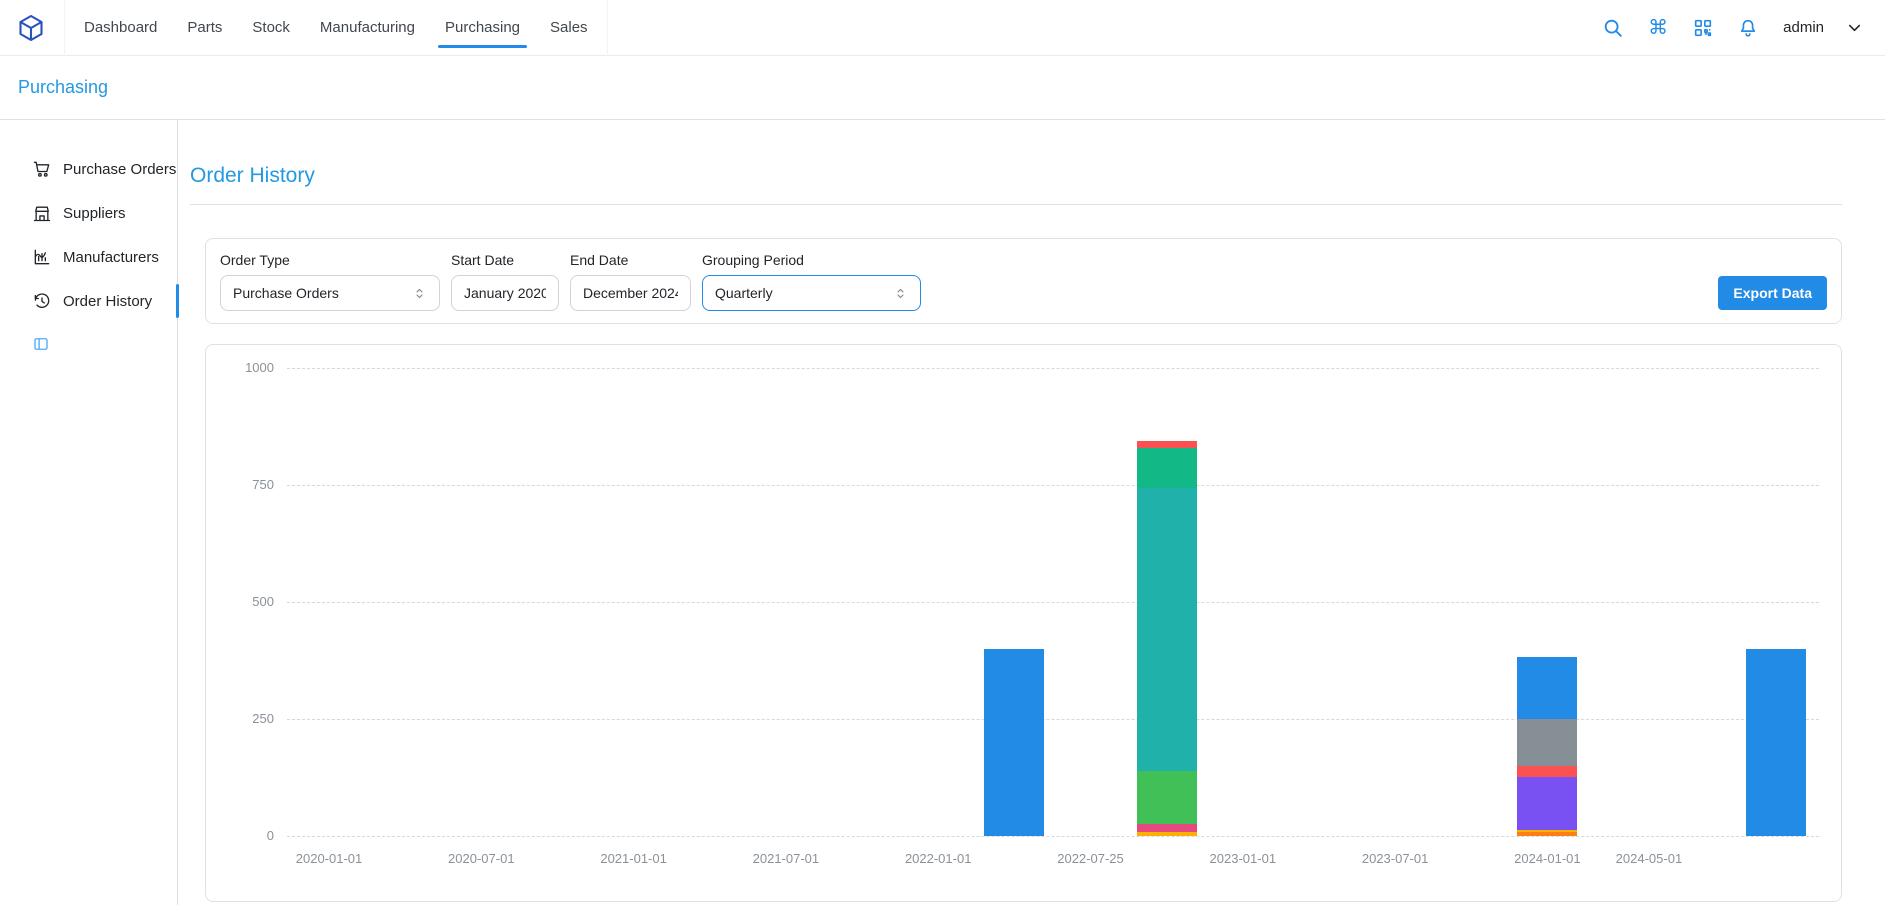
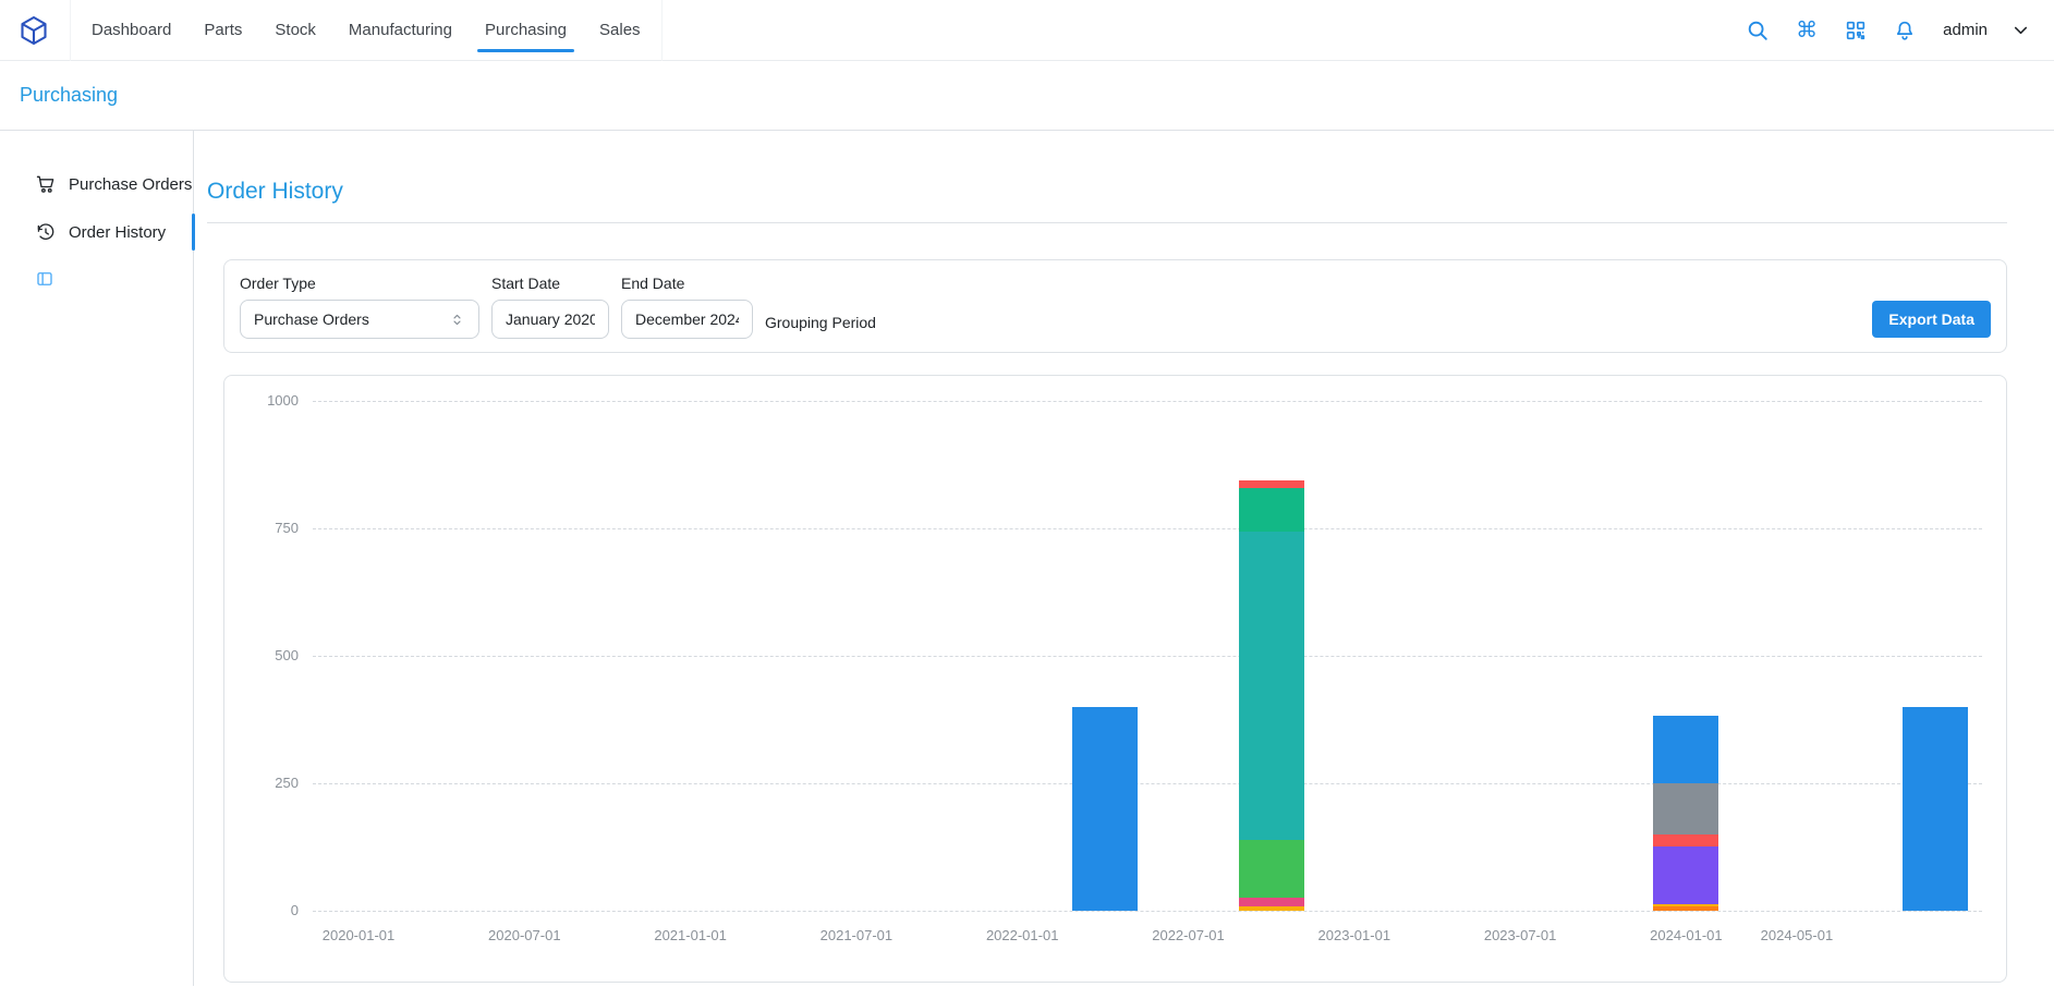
  Dashboard
  Parts
  Stock
  Manufacturing
  Purchasing
  Sales
  ⌘
  admin
  Purchasing
  Purchase Orders
- Suppliers
- Manufacturers
  Order History
  Order History
  Order Type
  Purchase Orders
  Start Date
  January 2020
  End Date
  December 202
  Grouping Period
- Quarterly
  Export Data
  0
  250
  500
  750
  1000
  2020-01-01
  2020-07-01
  2021-01-01
  2021-07-01
  2022-01-01
- 2022-07-25
+ 2022-07-01
  2023-01-01
  2023-07-01
  2024-01-01
  2024-05-01
